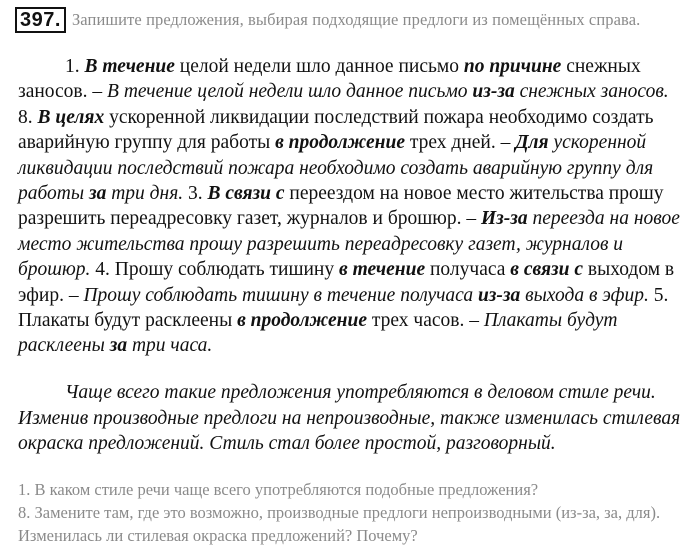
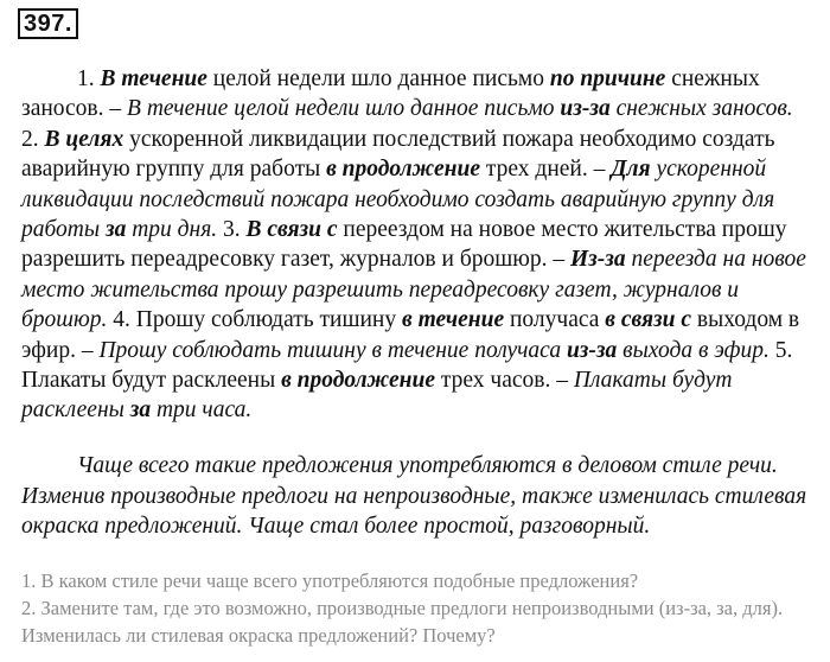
  397.
- Запишите предложения, выбирая подходящие предлоги из помещённых справа.
- 1. В течение целой недели шло данное письмо по причине снежных заносов. – В течение целой недели шло данное письмо из-за снежных заносов. 8. В целях ускоренной ликвидации последствий пожара необходимо создать аварийную группу для работы в продолжение трех дней. – Для ускоренной ликвидации последствий пожара необходимо создать аварийную группу для работы за три дня. 3. В связи с переездом на новое место жительства прошу разрешить переадресовку газет, журналов и брошюр. – Из-за переезда на новое место жительства прошу разрешить переадресовку газет, журналов и брошюр. 4. Прошу соблюдать тишину в течение получаса в связи с выходом в эфир. – Прошу соблюдать тишину в течение получаса из-за выхода в эфир. 5. Плакаты будут расклеены в продолжение трех часов. – Плакаты будут расклеены за три часа.
+ 1. В течение целой недели шло данное письмо по причине снежных заносов. – В течение целой недели шло данное письмо из-за снежных заносов. 2. В целях ускоренной ликвидации последствий пожара необходимо создать аварийную группу для работы в продолжение трех дней. – Для ускоренной ликвидации последствий пожара необходимо создать аварийную группу для работы за три дня. 3. В связи с переездом на новое место жительства прошу разрешить переадресовку газет, журналов и брошюр. – Из-за переезда на новое место жительства прошу разрешить переадресовку газет, журналов и брошюр. 4. Прошу соблюдать тишину в течение получаса в связи с выходом в эфир. – Прошу соблюдать тишину в течение получаса из-за выхода в эфир. 5. Плакаты будут расклеены в продолжение трех часов. – Плакаты будут расклеены за три часа.
- Чаще всего такие предложения употребляются в деловом стиле речи. Изменив производные предлоги на непроизводные, также изменилась стилевая окраска предложений. Стиль стал более простой, разговорный.
+ Чаще всего такие предложения употребляются в деловом стиле речи. Изменив производные предлоги на непроизводные, также изменилась стилевая окраска предложений. Чаще стал более простой, разговорный.
  1. В каком стиле речи чаще всего употребляются подобные предложения?
- 8. Замените там, где это возможно, производные предлоги непроизводными (из-за, за, для). Изменилась ли стилевая окраска предложений? Почему?
+ 2. Замените там, где это возможно, производные предлоги непроизводными (из-за, за, для). Изменилась ли стилевая окраска предложений? Почему?
